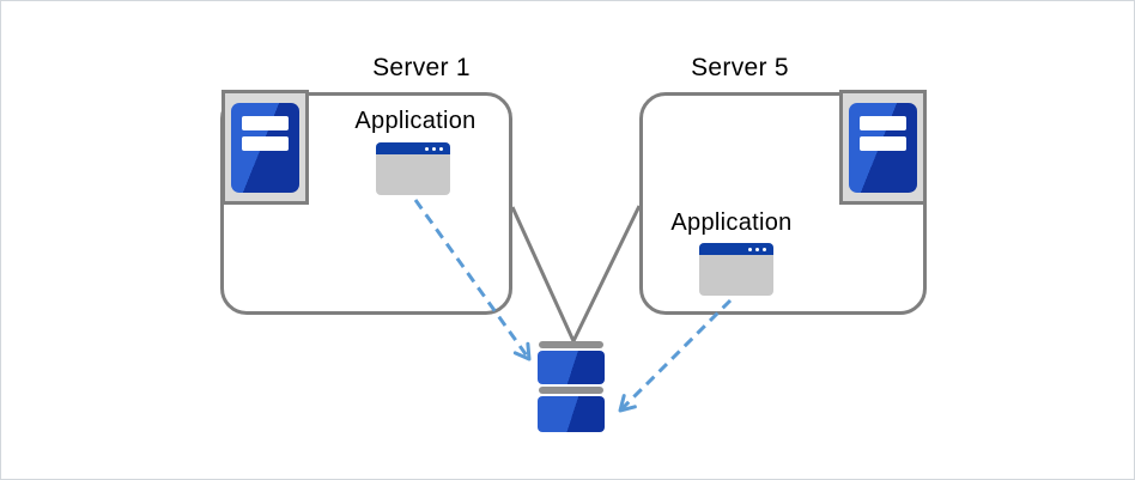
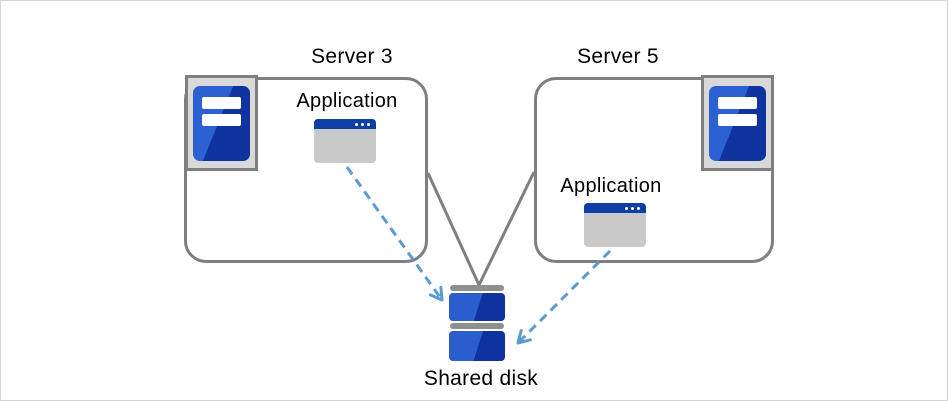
- Server 1
+ Server 3
  Server 5
  Application
  Application
+ Shared disk
